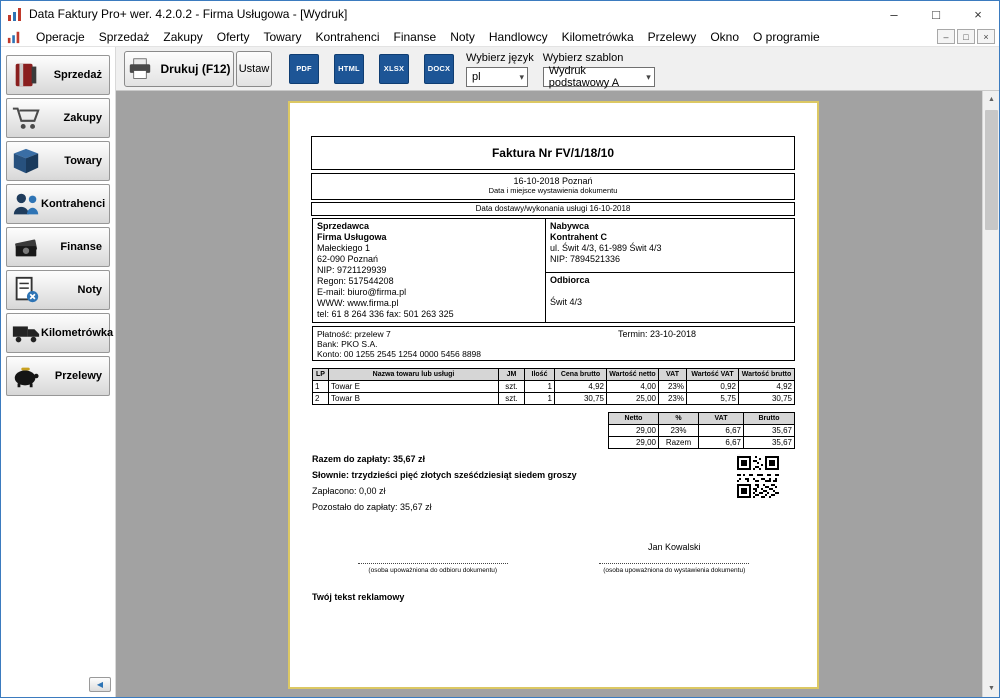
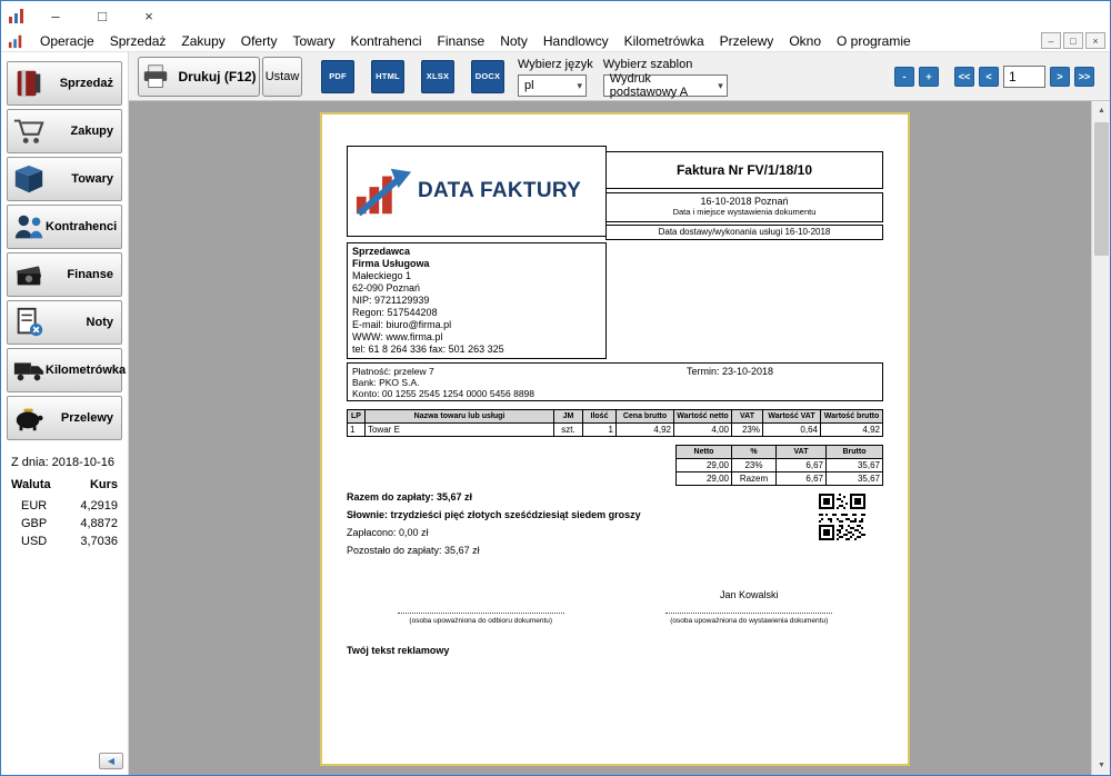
- Data Faktury Pro+ wer. 4.2.0.2 - Firma Usługowa - [Wydruk]
  –
  □
  ×
  Operacje
  Sprzedaż
  Zakupy
  Oferty
  Towary
  Kontrahenci
  Finanse
  Noty
  Handlowcy
  Kilometrówka
  Przelewy
  Okno
  O programie
  –
  □
  ×
  Sprzedaż
  Zakupy
  Towary
  Kontrahenci
  Finanse
  Noty
  Kilometrówka
  Przelewy
+ Z dnia: 2018-10-16
+ Waluta
+ Kurs
+ EUR
+ 4,2919
+ GBP
+ 4,8872
+ USD
+ 3,7036
  ◀
  Drukuj (F12)
  Ustaw
  PDF
  HTML
  XLSX
  DOCX
  Wybierz język
  pl
  ▾
  Wybierz szablon
  Wydruk podstawowy A
  ▾
+ -
+ +
+ <<
+ <
+ 1
+ >
+ >>
+ DATA FAKTURY
  Faktura Nr FV/1/18/10
  16-10-2018 Poznań
  Data i miejsce wystawienia dokumentu
  Data dostawy/wykonania usługi 16-10-2018
  Sprzedawca
  Firma Usługowa
  Małeckiego 1
  62-090 Poznań
  NIP: 9721129939
  Regon: 517544208
  E-mail: biuro@firma.pl
  WWW: www.firma.pl
  tel: 61 8 264 336 fax: 501 263 325
- Nabywca
- Kontrahent C
- ul. Świt 4/3, 61-989 Świt 4/3
- NIP: 7894521336
- Odbiorca
- Świt 4/3
  Płatność: przelew 7
  Bank: PKO S.A.
  Konto: 00 1255 2545 1254 0000 5456 8898
  Termin: 23-10-2018
- 1	Towar E	szt.	1	4,92	4,00	23%	0,92	4,92
+ 1	Towar E	szt.	1	4,92	4,00	23%	0,64	4,92
- 2	Towar B	szt.	1	30,75	25,00	23%	5,75	30,75
  29,00	23%	6,67	35,67
  29,00	Razem	6,67	35,67
  Razem do zapłaty: 35,67 zł
  Słownie: trzydzieści pięć złotych sześćdziesiąt siedem groszy
  Zapłacono: 0,00 zł
  Pozostało do zapłaty: 35,67 zł
  Jan Kowalski
  Twój tekst reklamowy
